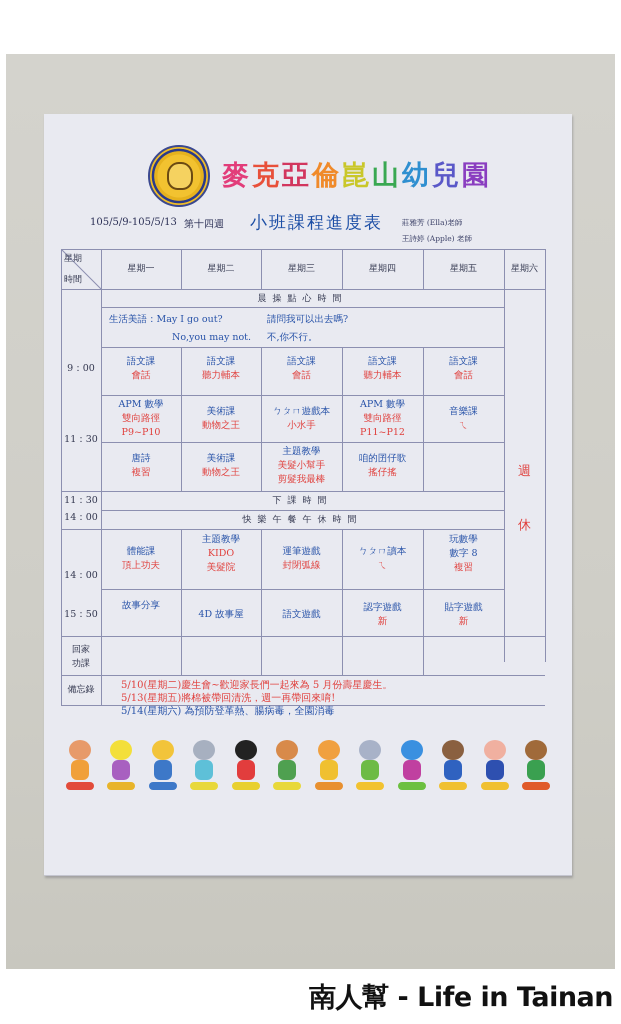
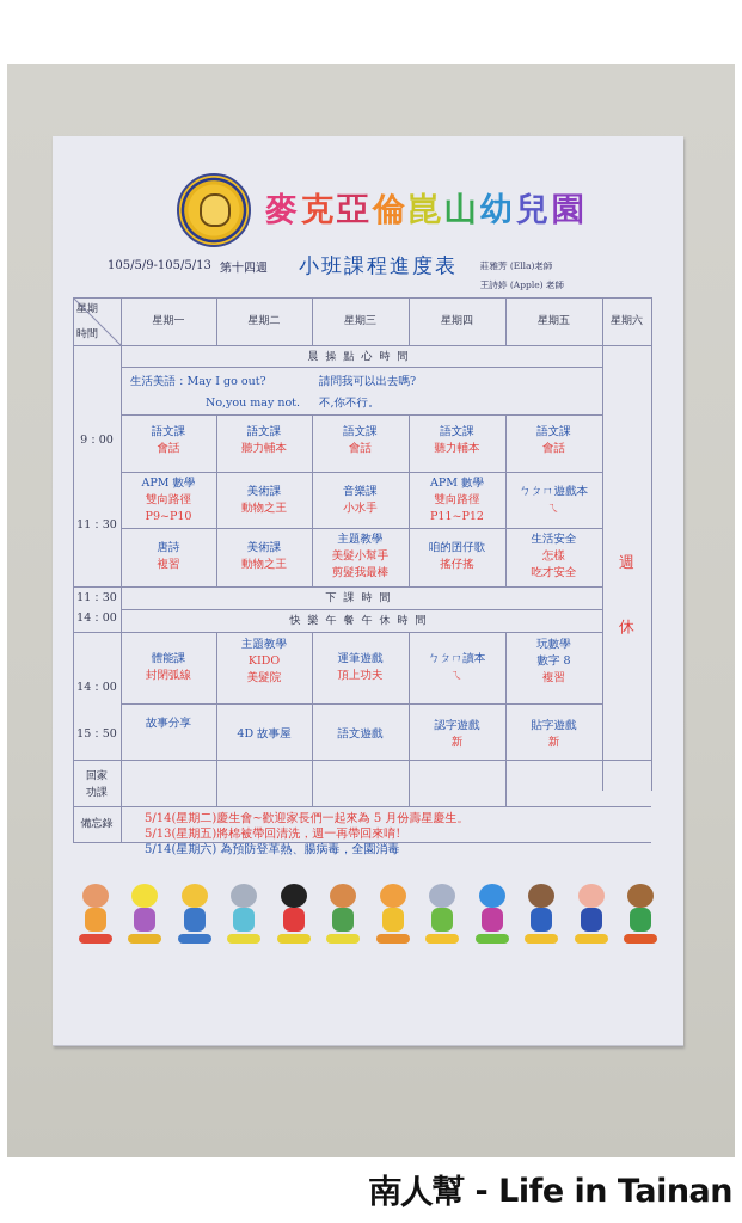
  麥克亞倫崑山幼兒園
  105/5/9-105/5/13
  第十四週
  小班課程進度表
  莊雅芳 (Ella)老師
  王詩婷 (Apple) 老師
  星期
  時間
  星期一
  星期二
  星期三
  星期四
  星期五
  星期六
  9：00
  11：30
  11：30
  14：00
  14：00
  15：50
  回家
  功課
  備忘錄
  晨操點心時間
  生活美語：May I go out?
  請問我可以出去嗎?
  No,you may not.
  不,你不行。
  語文課
  會話
  語文課
  聽力輔本
  語文課
  會話
  語文課
  聽力輔本
  語文課
  會話
  APM 數學
  雙向路徑
  P9~P10
  美術課
  動物之王
- ㄅㄆㄇ遊戲本
+ 音樂課
  小水手
  APM 數學
  雙向路徑
  P11~P12
- 音樂課
+ ㄅㄆㄇ遊戲本
  ㄟ
  唐詩
  複習
  美術課
  動物之王
  主題教學
  美髮小幫手
  剪髮我最棒
  咱的囝仔歌
  搖仔搖
+ 生活安全
+ 怎樣
+ 吃才安全
  下課時間
  快樂午餐午休時間
  體能課
- 頂上功夫
+ 封閉弧線
  主題教學
  KIDO
  美髮院
  運筆遊戲
- 封閉弧線
+ 頂上功夫
  ㄅㄆㄇ讀本
  ㄟ
  玩數學
  數字 8
  複習
  故事分享
  4D 故事屋
  語文遊戲
  認字遊戲
  新
  貼字遊戲
  新
  週
  休
- 5/10(星期二)慶生會~歡迎家長們一起來為 5 月份壽星慶生。
+ 5/14(星期二)慶生會~歡迎家長們一起來為 5 月份壽星慶生。
  5/13(星期五)將棉被帶回清洗，週一再帶回來唷!
  5/14(星期六) 為預防登革熱、腸病毒，全園消毒
  南人幫 - Life in Tainan
